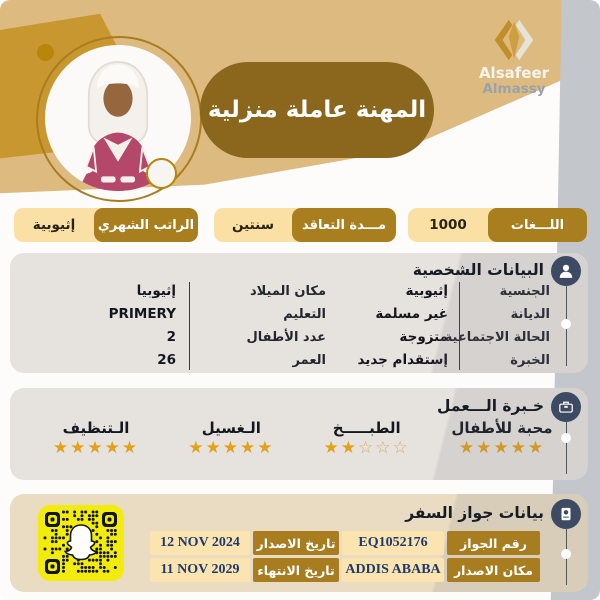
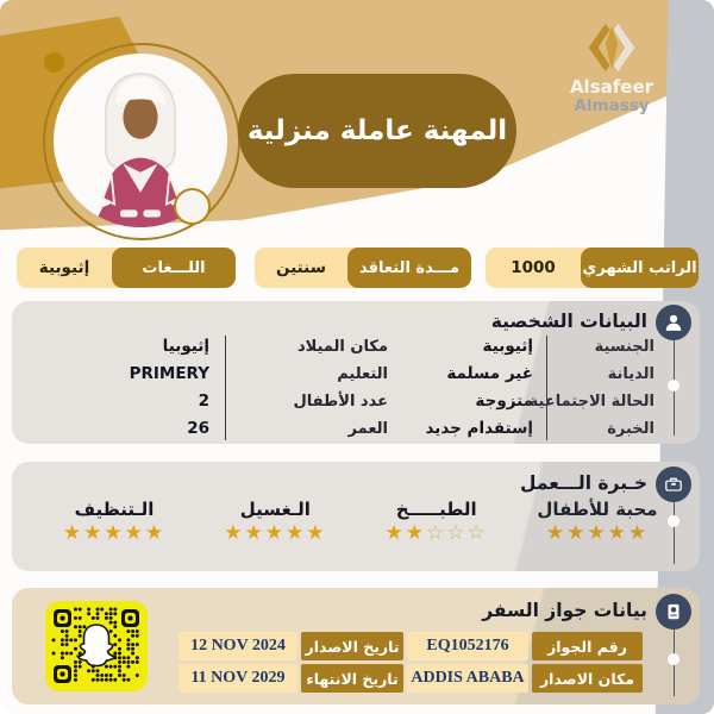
  Alsafeer
  Almassy
  المهنة عاملة منزلية
- اللـــغات
+ الراتب الشهري
  1000
  مـــدة التعاقد
  سنتين
- الراتب الشهري
+ اللـــغات
  إثيوبية
  البيانات الشخصية
  خـبرة الـــعمل
  بيانات جواز السفر
  رقم الجواز
  EQ1052176
  تاريخ الاصدار
  12 NOV 2024
  مكان الاصدار
  ADDIS ABABA
  تاريخ الانتهاء
  11 NOV 2029
